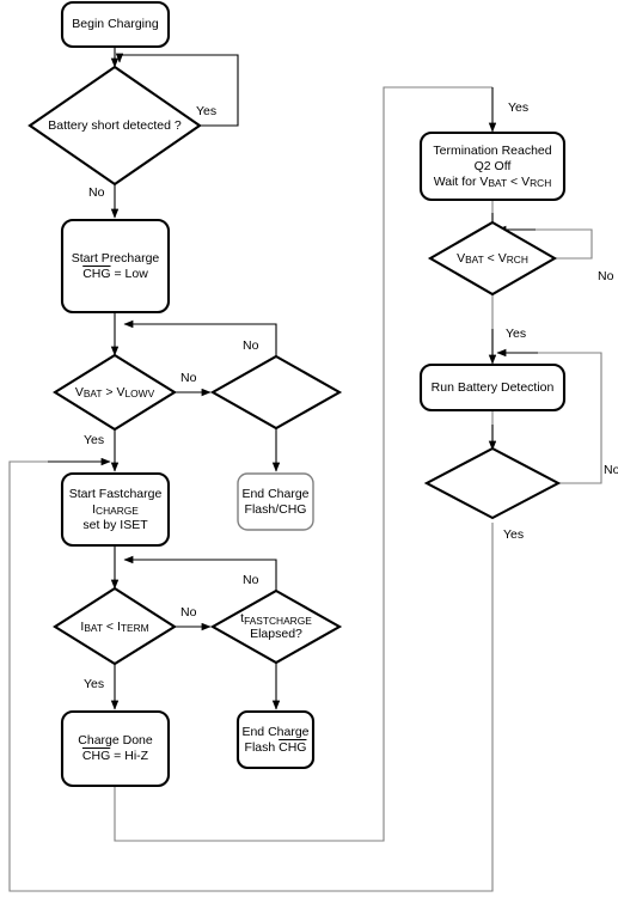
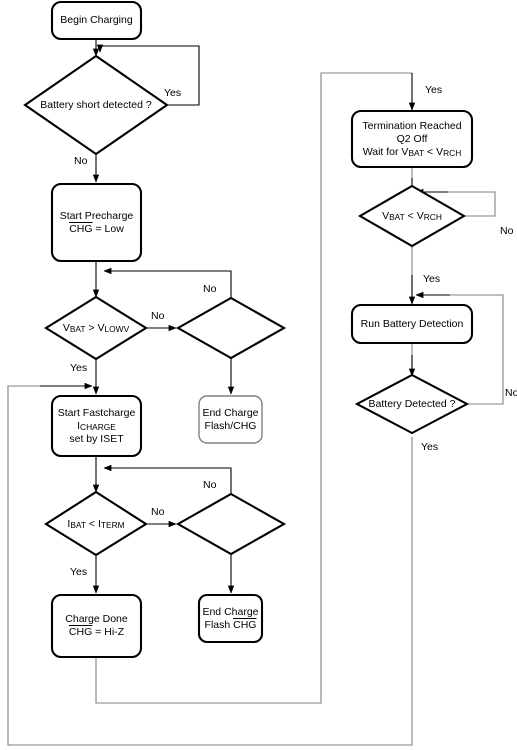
  Begin Charging
  Battery short detected ?
  Start Precharge
  CHG = Low
  VBAT > VLOWV
  End Charge
  Flash/CHG
  Start Fastcharge
  ICHARGE
  set by ISET
  IBAT < ITERM
- tFASTCHARGE
- Elapsed?
  End Charge
  Flash CHG
  Charge Done
  CHG = Hi-Z
  Termination Reached
  Q2 Off
  Wait for VBAT < VRCH
  VBAT < VRCH
  Run Battery Detection
+ Battery Detected ?
  Yes
  No
  No
  Yes
  No
  No
  Yes
  No
  Yes
  No
  Yes
  No
  Yes
